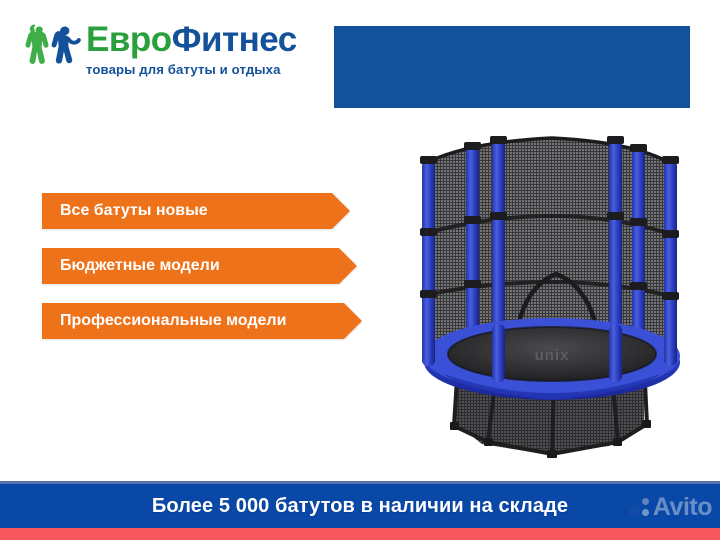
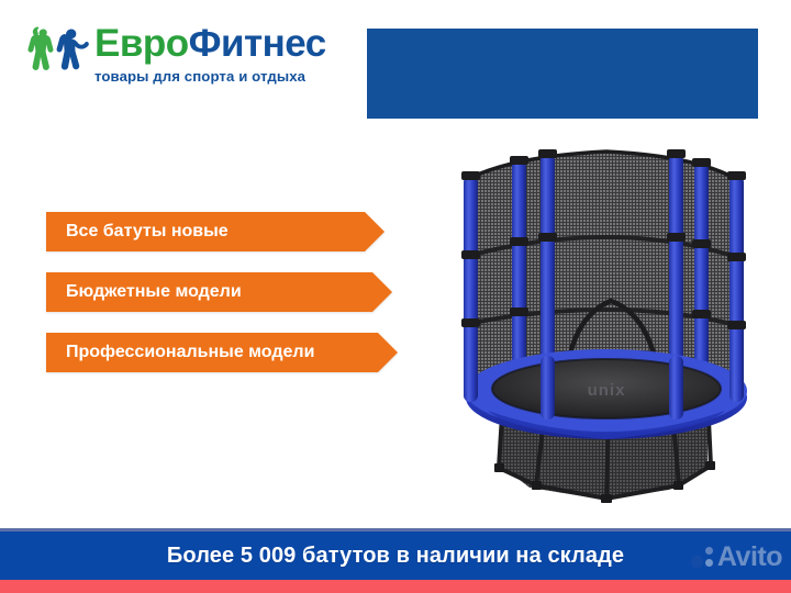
  ЕвроФитнес
- товары для батуты и отдыха
+ товары для спорта и отдыха
  Все батуты новые
  Бюджетные модели
  Профессиональные модели
  unix
- Более 5 000 батутов в наличии на складе
+ Более 5 009 батутов в наличии на складе
  Avito
